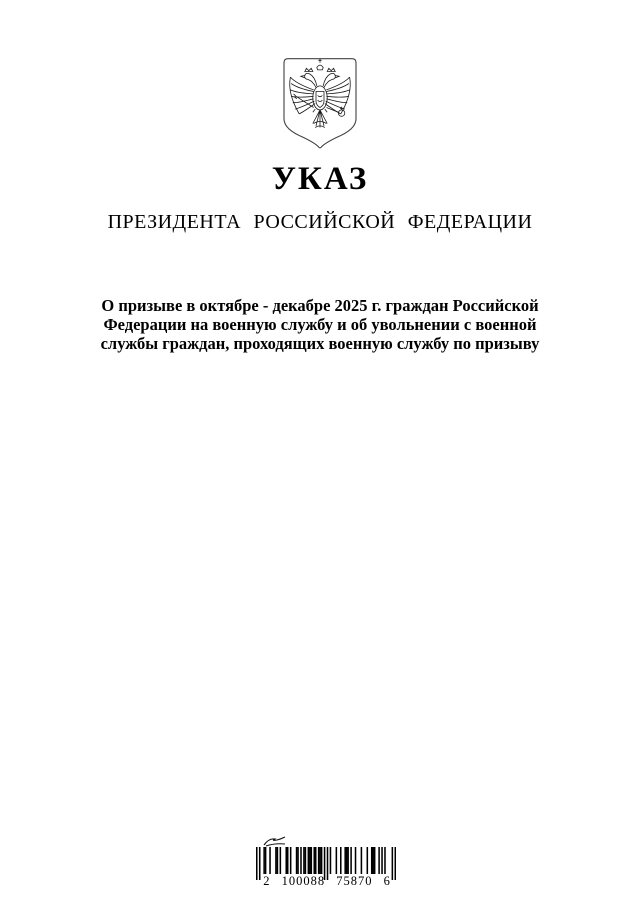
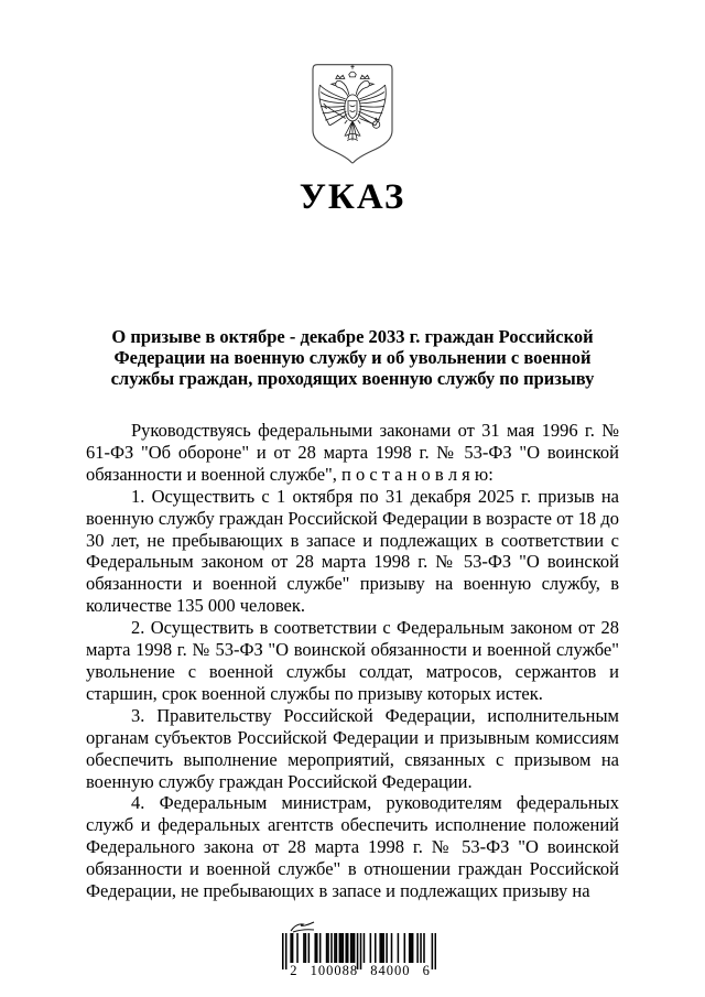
  УКАЗ
- ПРЕЗИДЕНТА РОССИЙСКОЙ ФЕДЕРАЦИИ
- О призыве в октябре - декабре 2025 г. граждан Российской Федерации на военную службу и об увольнении с военной службы граждан, проходящих военную службу по призыву
+ О призыве в октябре - декабре 2033 г. граждан Российской Федерации на военную службу и об увольнении с военной службы граждан, проходящих военную службу по призыву
+ Руководствуясь федеральными законами от 31 мая 1996 г. № 61-ФЗ "Об обороне" и от 28 марта 1998 г. № 53-ФЗ "О воинской обязанности и военной службе", п о с т а н о в л я ю:
+ 1. Осуществить с 1 октября по 31 декабря 2025 г. призыв на военную службу граждан Российской Федерации в возрасте от 18 до 30 лет, не пребывающих в запасе и подлежащих в соответствии с Федеральным законом от 28 марта 1998 г. № 53-ФЗ "О воинской обязанности и военной службе" призыву на военную службу, в количестве 135 000 человек.
+ 2. Осуществить в соответствии с Федеральным законом от 28 марта 1998 г. № 53-ФЗ "О воинской обязанности и военной службе" увольнение с военной службы солдат, матросов, сержантов и старшин, срок военной службы по призыву которых истек.
+ 3. Правительству Российской Федерации, исполнительным органам субъектов Российской Федерации и призывным комиссиям обеспечить выполнение мероприятий, связанных с призывом на военную службу граждан Российской Федерации.
+ 4. Федеральным министрам, руководителям федеральных служб и федеральных агентств обеспечить исполнение положений Федерального закона от 28 марта 1998 г. № 53-ФЗ "О воинской обязанности и военной службе" в отношении граждан Российской Федерации, не пребывающих в запасе и подлежащих призыву на
- 2 100088 75870 6
+ 2 100088 84000 6
